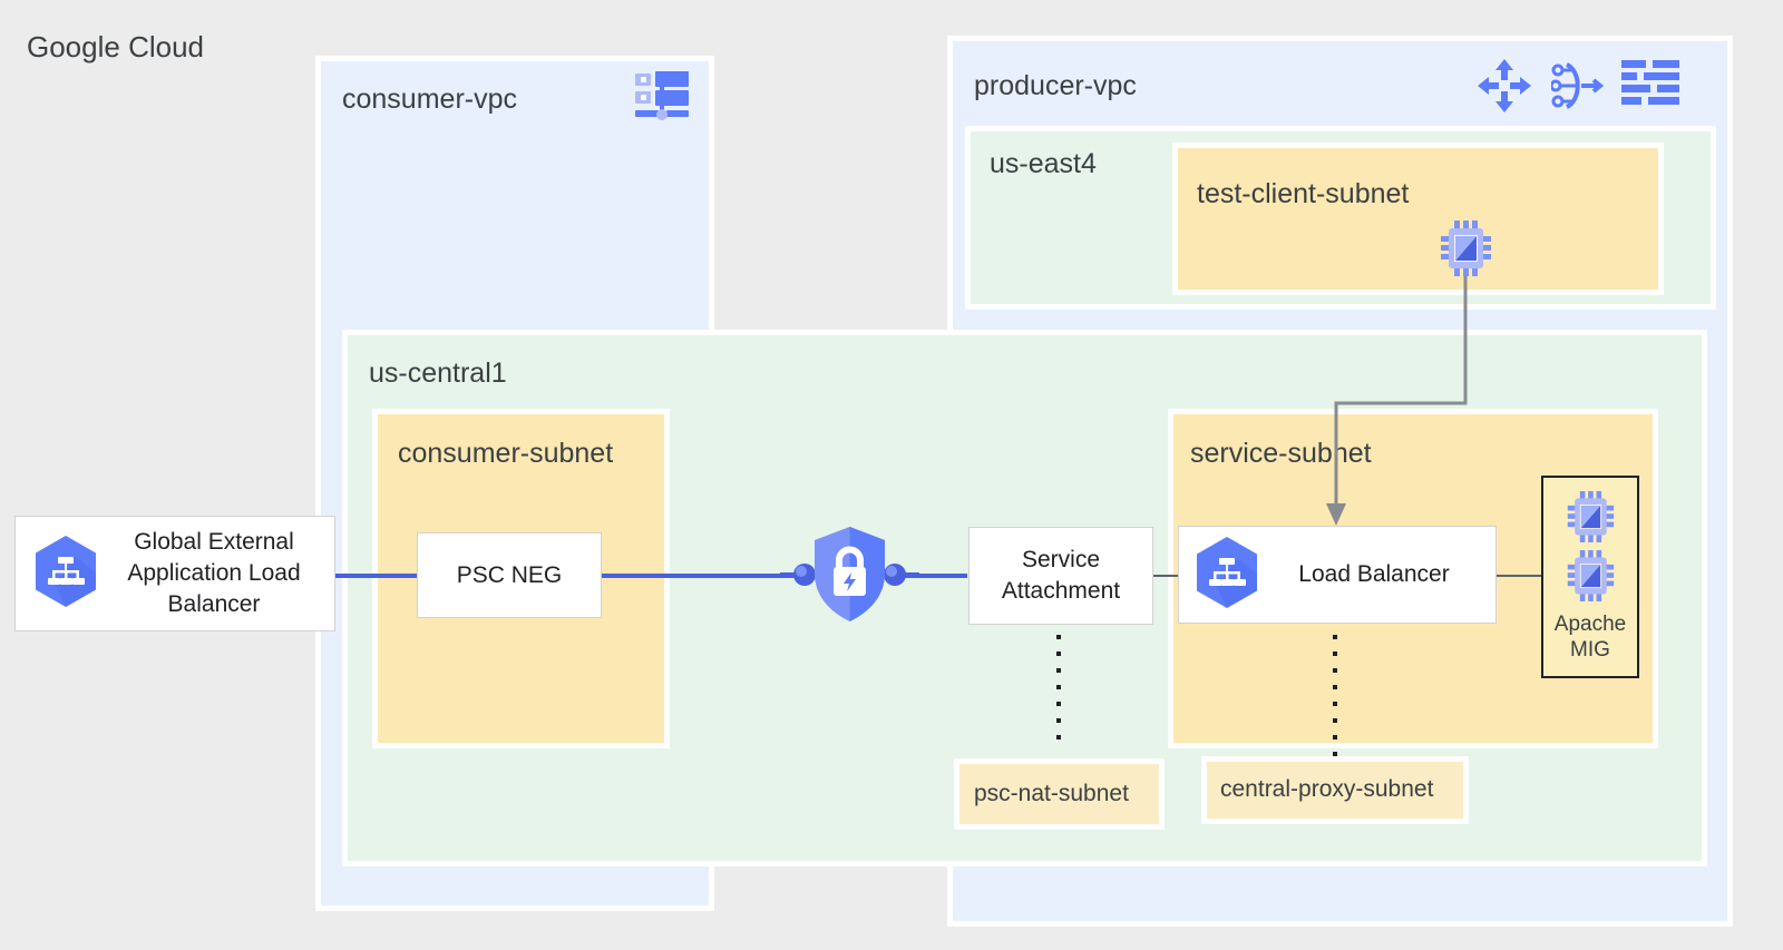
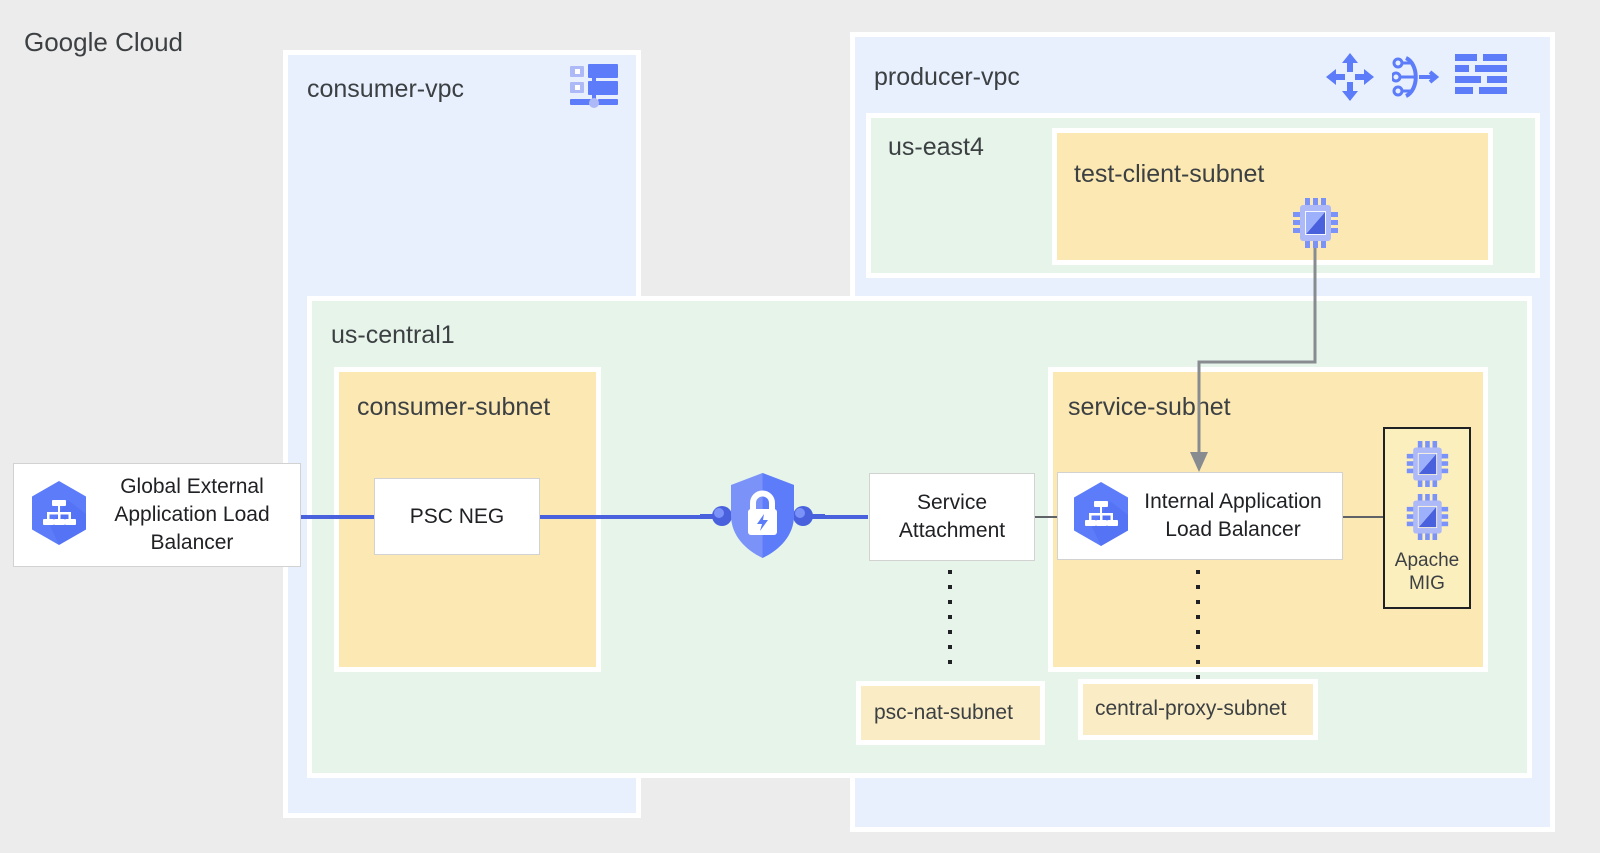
  Google Cloud
  consumer-vpc
  producer-vpc
  us-east4
  test-client-subnet
  us-central1
  consumer-subnet
  service-subnet
  Global External
  Application Load
  Balancer
  PSC NEG
  Service
  Attachment
+ Internal Application
  Load Balancer
  Apache
  MIG
  psc-nat-subnet
  central-proxy-subnet
